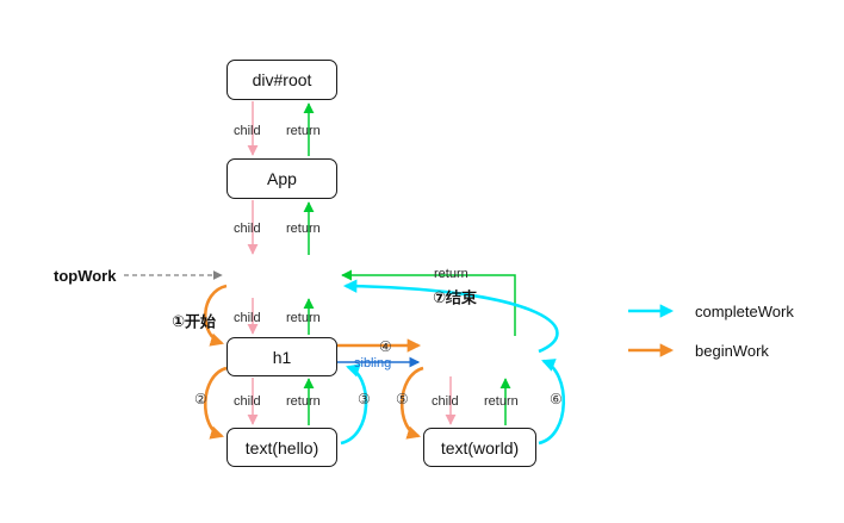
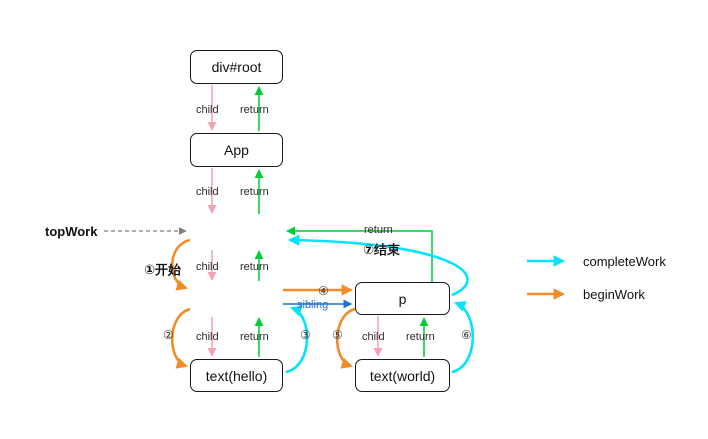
  div#root
  App
- h1
  text(hello)
+ p
  text(world)
  child
  return
  child
  return
  child
  return
  child
  return
  child
  return
  return
  sibling
  topWork
  ①开始
  ②
  ③
  ④
  ⑤
  ⑥
  ⑦结束
  completeWork
  beginWork
